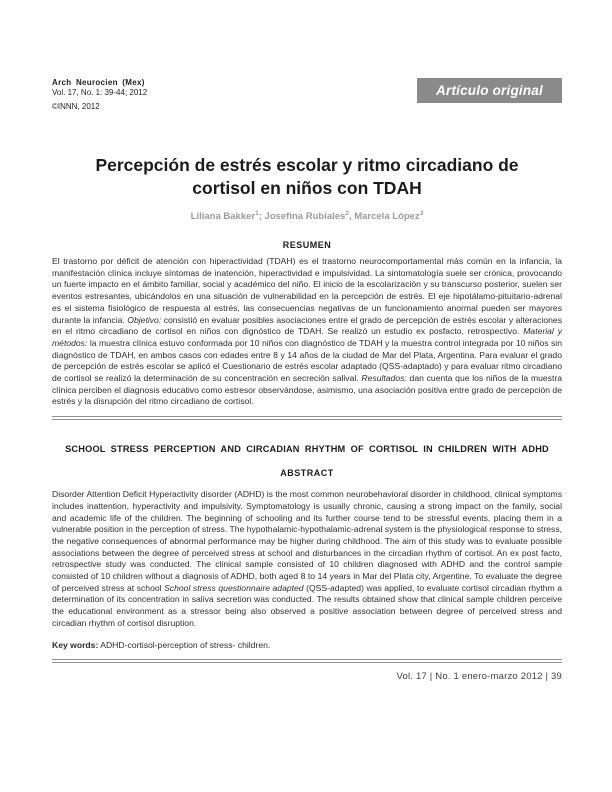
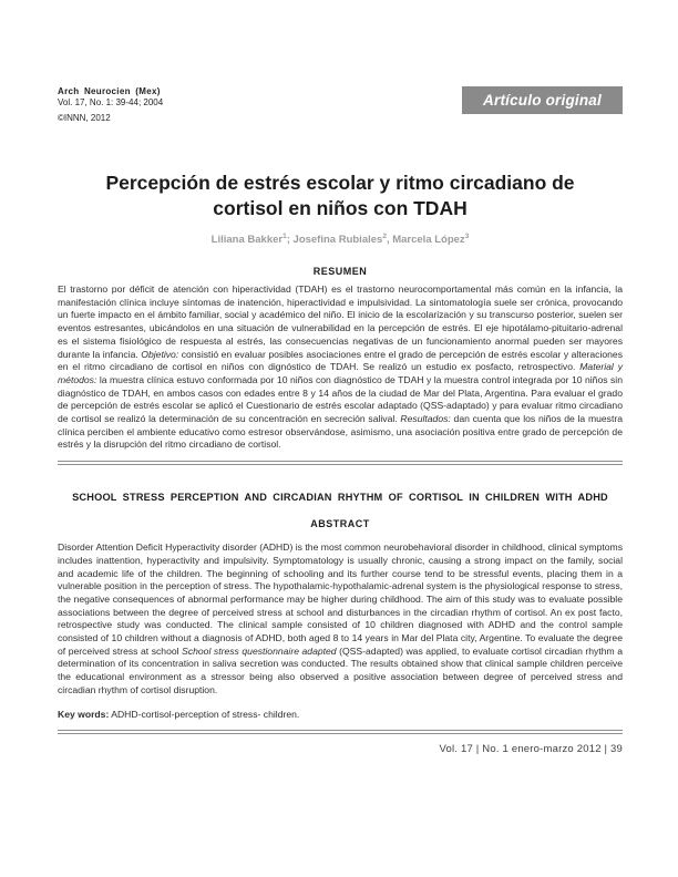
  Arch Neurocien (Mex)
- Vol. 17, No. 1: 39-44; 2012
+ Vol. 17, No. 1: 39-44; 2004
  ©INNN, 2012
  Artículo original
  Percepción de estrés escolar y ritmo circadiano de
  cortisol en niños con TDAH
  Liliana Bakker ; Josefina Rubiales , Marcela López
  RESUMEN
- El trastorno por déficit de atención con hiperactividad (TDAH) es el trastorno neurocomportamental más común en la infancia, la manifestación clínica incluye síntomas de inatención, hiperactividad e impulsividad. La sintomatología suele ser crónica, provocando un fuerte impacto en el ámbito familiar, social y académico del niño. El inicio de la escolarización y su transcurso posterior, suelen ser eventos estresantes, ubicándolos en una situación de vulnerabilidad en la percepción de estrés. El eje hipotálamo-pituitario-adrenal es el sistema fisiológico de respuesta al estrés, las consecuencias negativas de un funcionamiento anormal pueden ser mayores durante la infancia. Objetivo: consistió en evaluar posibles asociaciones entre el grado de percepción de estrés escolar y alteraciones en el ritmo circadiano de cortisol en niños con dignóstico de TDAH. Se realizó un estudio ex posfacto, retrospectivo. Material y métodos: la muestra clínica estuvo conformada por 10 niños con diagnóstico de TDAH y la muestra control integrada por 10 niños sin diagnóstico de TDAH, en ambos casos con edades entre 8 y 14 años de la ciudad de Mar del Plata, Argentina. Para evaluar el grado de percepción de estrés escolar se aplicó el Cuestionario de estrés escolar adaptado (QSS-adaptado) y para evaluar ritmo circadiano de cortisol se realizó la determinación de su concentración en secreción salival. Resultados: dan cuenta que los niños de la muestra clínica perciben el diagnosis educativo como estresor observándose, asimismo, una asociación positiva entre grado de percepción de estrés y la disrupción del ritmo circadiano de cortisol.
+ El trastorno por déficit de atención con hiperactividad (TDAH) es el trastorno neurocomportamental más común en la infancia, la manifestación clínica incluye síntomas de inatención, hiperactividad e impulsividad. La sintomatología suele ser crónica, provocando un fuerte impacto en el ámbito familiar, social y académico del niño. El inicio de la escolarización y su transcurso posterior, suelen ser eventos estresantes, ubicándolos en una situación de vulnerabilidad en la percepción de estrés. El eje hipotálamo-pituitario-adrenal es el sistema fisiológico de respuesta al estrés, las consecuencias negativas de un funcionamiento anormal pueden ser mayores durante la infancia. Objetivo: consistió en evaluar posibles asociaciones entre el grado de percepción de estrés escolar y alteraciones en el ritmo circadiano de cortisol en niños con dignóstico de TDAH. Se realizó un estudio ex posfacto, retrospectivo. Material y métodos: la muestra clínica estuvo conformada por 10 niños con diagnóstico de TDAH y la muestra control integrada por 10 niños sin diagnóstico de TDAH, en ambos casos con edades entre 8 y 14 años de la ciudad de Mar del Plata, Argentina. Para evaluar el grado de percepción de estrés escolar se aplicó el Cuestionario de estrés escolar adaptado (QSS-adaptado) y para evaluar ritmo circadiano de cortisol se realizó la determinación de su concentración en secreción salival. Resultados: dan cuenta que los niños de la muestra clínica perciben el ambiente educativo como estresor observándose, asimismo, una asociación positiva entre grado de percepción de estrés y la disrupción del ritmo circadiano de cortisol.
  SCHOOL STRESS PERCEPTION AND CIRCADIAN RHYTHM OF CORTISOL IN CHILDREN WITH ADHD
  ABSTRACT
  Disorder Attention Deficit Hyperactivity disorder (ADHD) is the most common neurobehavioral disorder in childhood, clinical symptoms includes inattention, hyperactivity and impulsivity. Symptomatology is usually chronic, causing a strong impact on the family, social and academic life of the children. The beginning of schooling and its further course tend to be stressful events, placing them in a vulnerable position in the perception of stress. The hypothalamic-hypothalamic-adrenal system is the physiological response to stress, the negative consequences of abnormal performance may be higher during childhood. The aim of this study was to evaluate possible associations between the degree of perceived stress at school and disturbances in the circadian rhythm of cortisol. An ex post facto, retrospective study was conducted. The clinical sample consisted of 10 children diagnosed with ADHD and the control sample consisted of 10 children without a diagnosis of ADHD, both aged 8 to 14 years in Mar del Plata city, Argentine. To evaluate the degree of perceived stress at school School stress questionnaire adapted (QSS-adapted) was applied, to evaluate cortisol circadian rhythm a determination of its concentration in saliva secretion was conducted. The results obtained show that clinical sample children perceive the educational environment as a stressor being also observed a positive association between degree of perceived stress and circadian rhythm of cortisol disruption.
  Key words: ADHD-cortisol-perception of stress- children.
  Vol. 17 | No. 1 enero-marzo 2012 | 39
